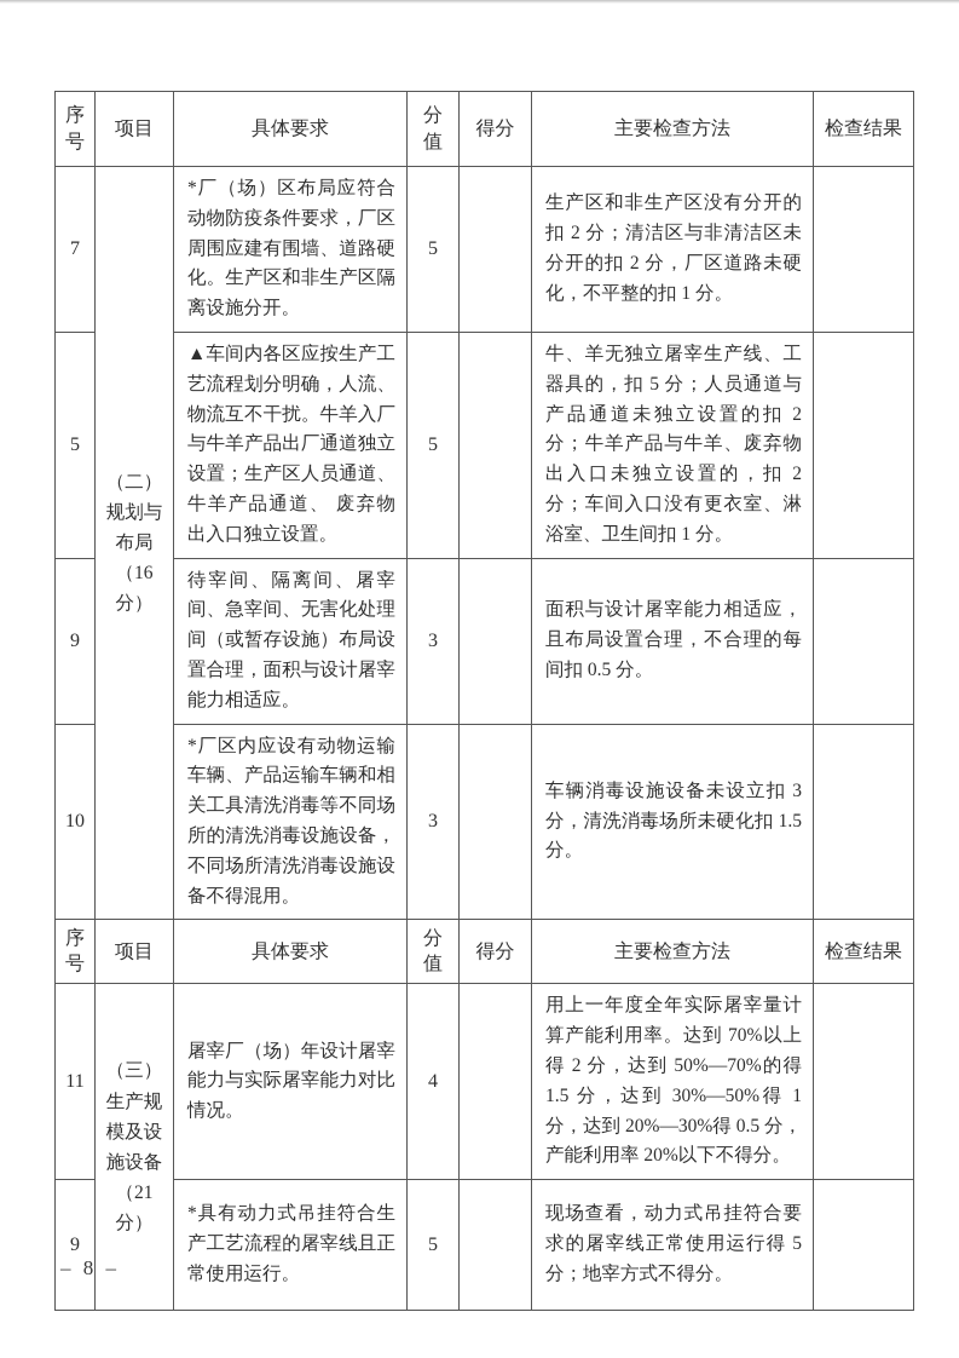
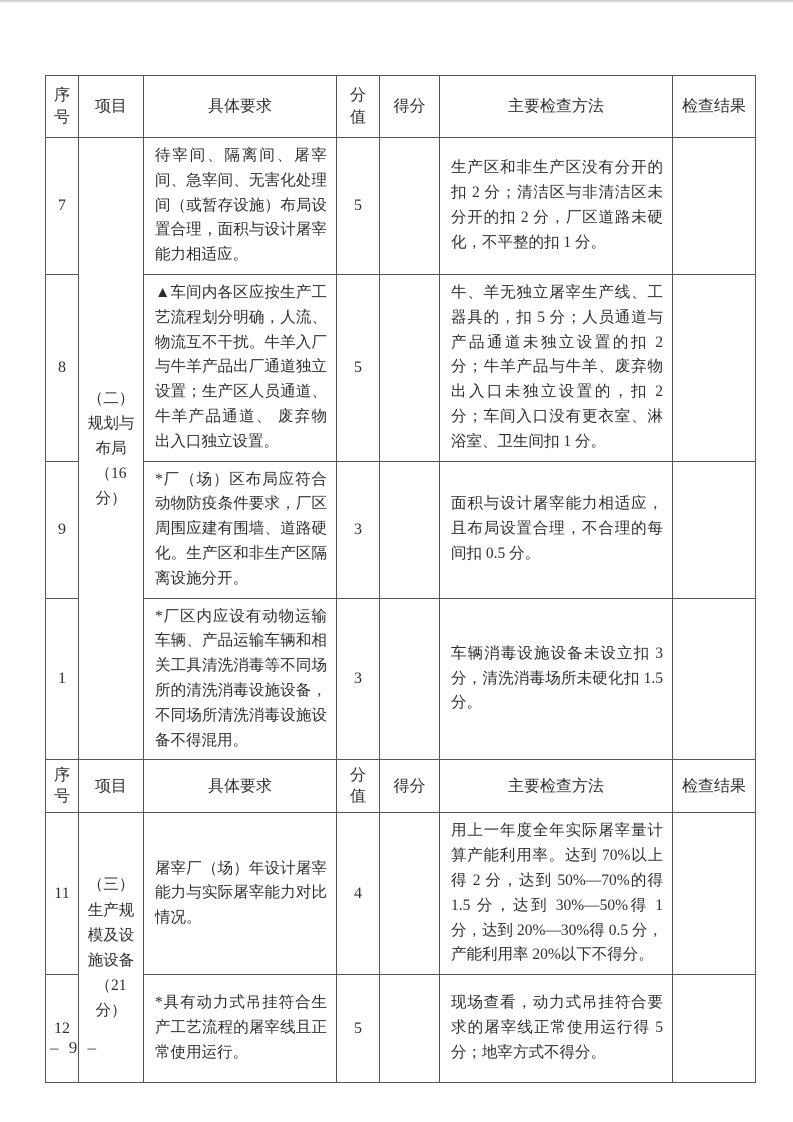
  序号	项目	具体要求	分值	得分	主要检查方法	检查结果
- 7	（二） 规划与 布局 （16 分）	*厂（场）区布局应符合动物防疫条件要求，厂区周围应建有围墙、道路硬化。生产区和非生产区隔离设施分开。	5		生产区和非生产区没有分开的扣 2 分；清洁区与非清洁区未分开的扣 2 分，厂区道路未硬化，不平整的扣 1 分。
+ 7	（二） 规划与 布局 （16 分）	待宰间、隔离间、屠宰间、急宰间、无害化处理间（或暂存设施）布局设置合理，面积与设计屠宰能力相适应。	5		生产区和非生产区没有分开的扣 2 分；清洁区与非清洁区未分开的扣 2 分，厂区道路未硬化，不平整的扣 1 分。
- 5	▲车间内各区应按生产工艺流程划分明确，人流、物流互不干扰。牛羊入厂与牛羊产品出厂通道独立设置；生产区人员通道、牛羊产品通道、 废弃物出入口独立设置。	5		牛、羊无独立屠宰生产线、工器具的，扣 5 分；人员通道与产品通道未独立设置的扣 2 分；牛羊产品与牛羊、废弃物出入口未独立设置的，扣 2 分；车间入口没有更衣室、淋浴室、卫生间扣 1 分。
+ 8	▲车间内各区应按生产工艺流程划分明确，人流、物流互不干扰。牛羊入厂与牛羊产品出厂通道独立设置；生产区人员通道、牛羊产品通道、 废弃物出入口独立设置。	5		牛、羊无独立屠宰生产线、工器具的，扣 5 分；人员通道与产品通道未独立设置的扣 2 分；牛羊产品与牛羊、废弃物出入口未独立设置的，扣 2 分；车间入口没有更衣室、淋浴室、卫生间扣 1 分。
- 9	待宰间、隔离间、屠宰间、急宰间、无害化处理间（或暂存设施）布局设置合理，面积与设计屠宰能力相适应。	3		面积与设计屠宰能力相适应，且布局设置合理，不合理的每间扣 0.5 分。
+ 9	*厂（场）区布局应符合动物防疫条件要求，厂区周围应建有围墙、道路硬化。生产区和非生产区隔离设施分开。	3		面积与设计屠宰能力相适应，且布局设置合理，不合理的每间扣 0.5 分。
- 10	*厂区内应设有动物运输车辆、产品运输车辆和相关工具清洗消毒等不同场所的清洗消毒设施设备，不同场所清洗消毒设施设备不得混用。	3		车辆消毒设施设备未设立扣 3 分，清洗消毒场所未硬化扣 1.5 分。
+ 1	*厂区内应设有动物运输车辆、产品运输车辆和相关工具清洗消毒等不同场所的清洗消毒设施设备，不同场所清洗消毒设施设备不得混用。	3		车辆消毒设施设备未设立扣 3 分，清洗消毒场所未硬化扣 1.5 分。
  序号	项目	具体要求	分值	得分	主要检查方法	检查结果
  11	（三） 生产规 模及设 施设备 （21 分）	屠宰厂（场）年设计屠宰能力与实际屠宰能力对比情况。	4		用上一年度全年实际屠宰量计算产能利用率。达到 70%以上得 2 分，达到 50%—70%的得 1.5 分，达到 30%—50%得 1 分，达到 20%—30%得 0.5 分，产能利用率 20%以下不得分。
- 9	*具有动力式吊挂符合生产工艺流程的屠宰线且正常使用运行。	5		现场查看，动力式吊挂符合要求的屠宰线正常使用运行得 5 分；地宰方式不得分。
+ 12	*具有动力式吊挂符合生产工艺流程的屠宰线且正常使用运行。	5		现场查看，动力式吊挂符合要求的屠宰线正常使用运行得 5 分；地宰方式不得分。
- – 8 –
+ – 9 –
